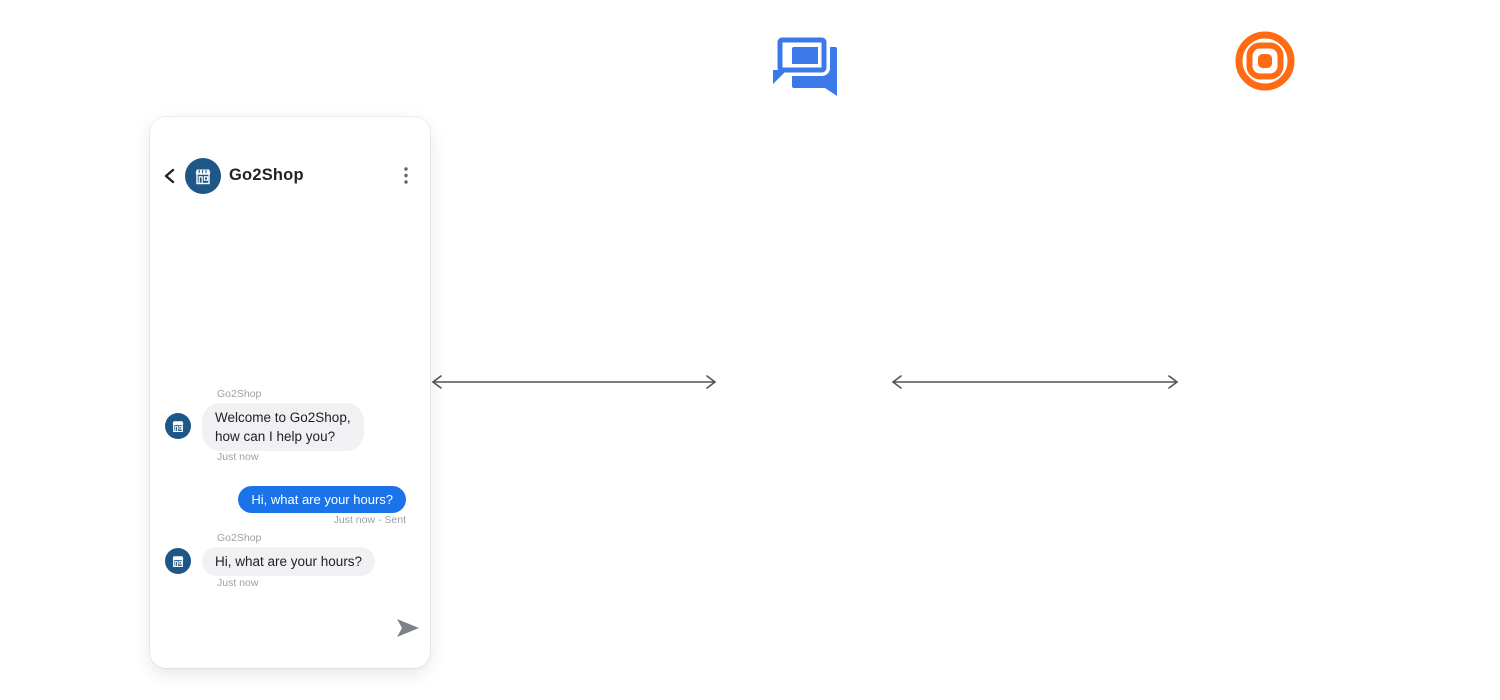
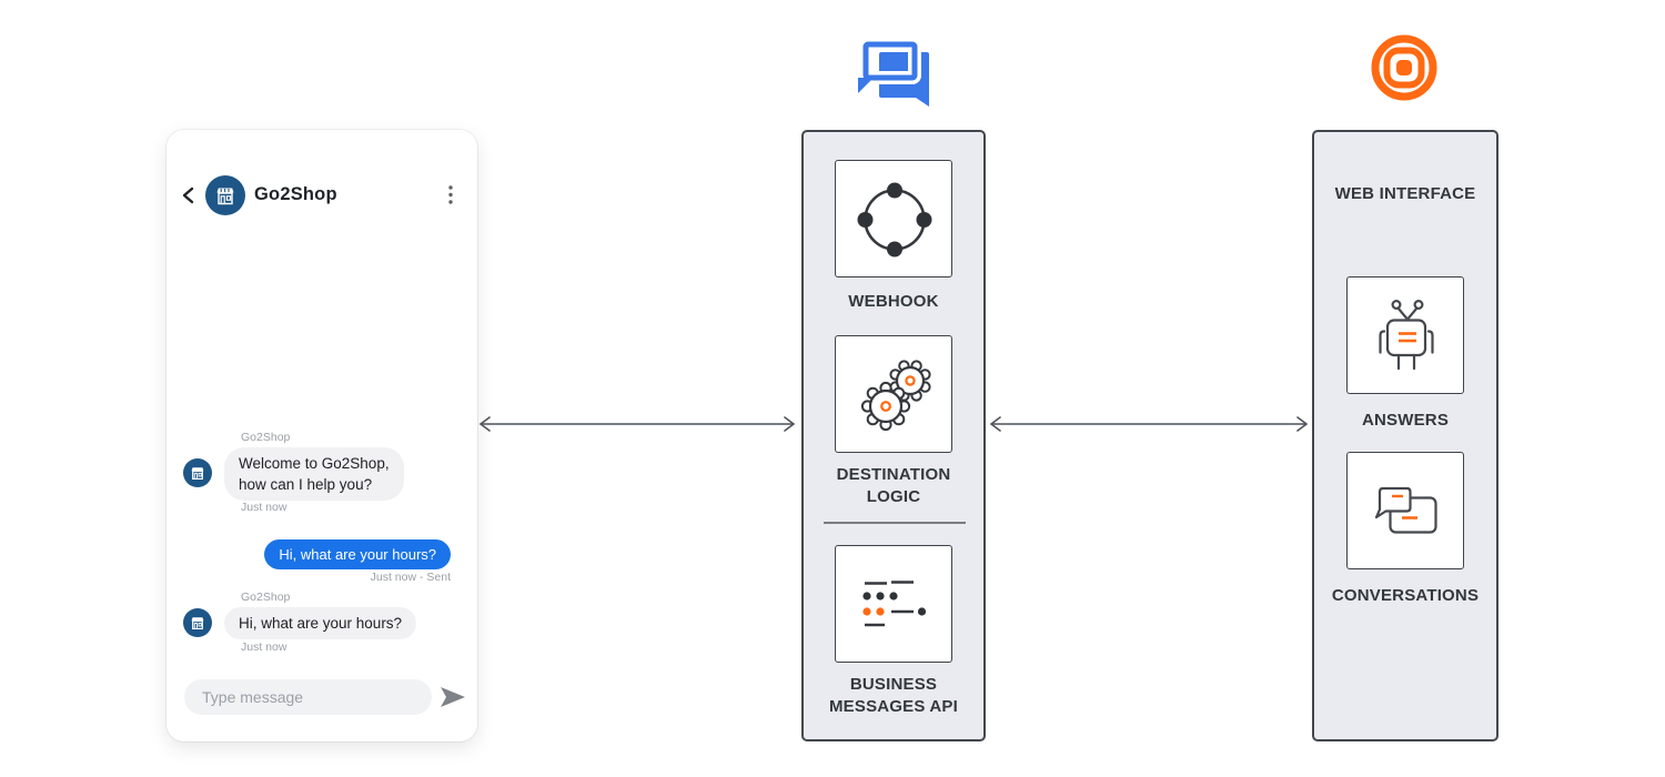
  Go2Shop
  Go2Shop
  Welcome to Go2Shop,
  how can I help you?
  Just now
  Hi, what are your hours?
  Just now - Sent
  Go2Shop
  Hi, what are your hours?
  Just now
+ Type message
+ WEBHOOK
+ DESTINATION
+ LOGIC
+ BUSINESS
+ MESSAGES API
+ WEB INTERFACE
+ ANSWERS
+ CONVERSATIONS
